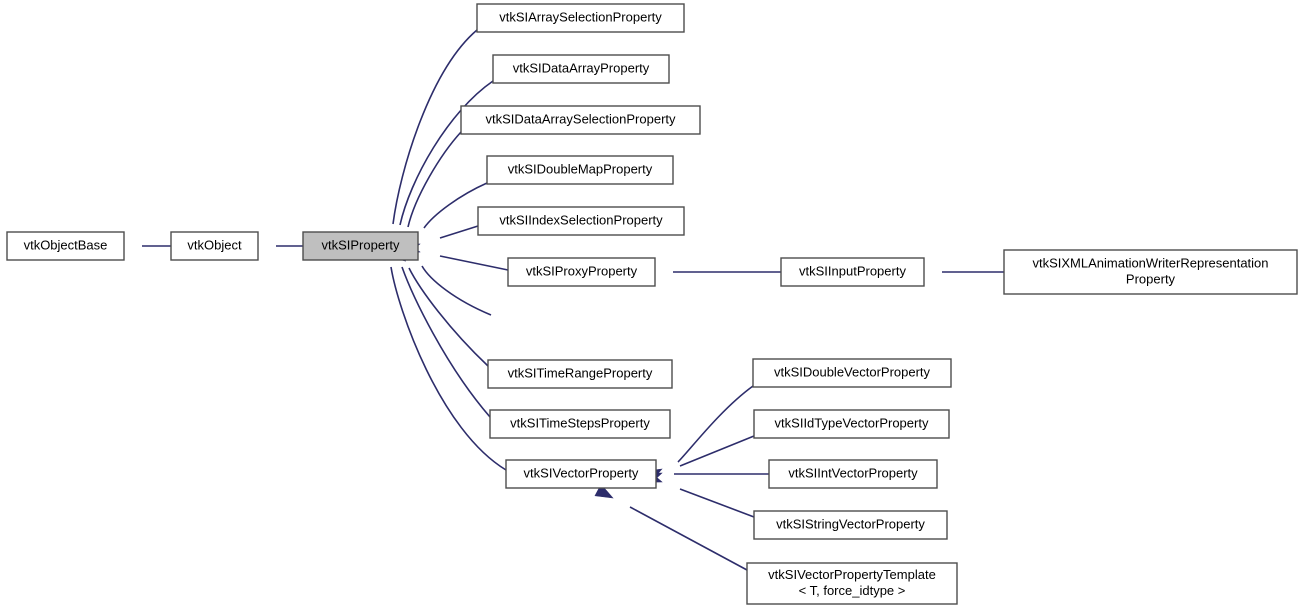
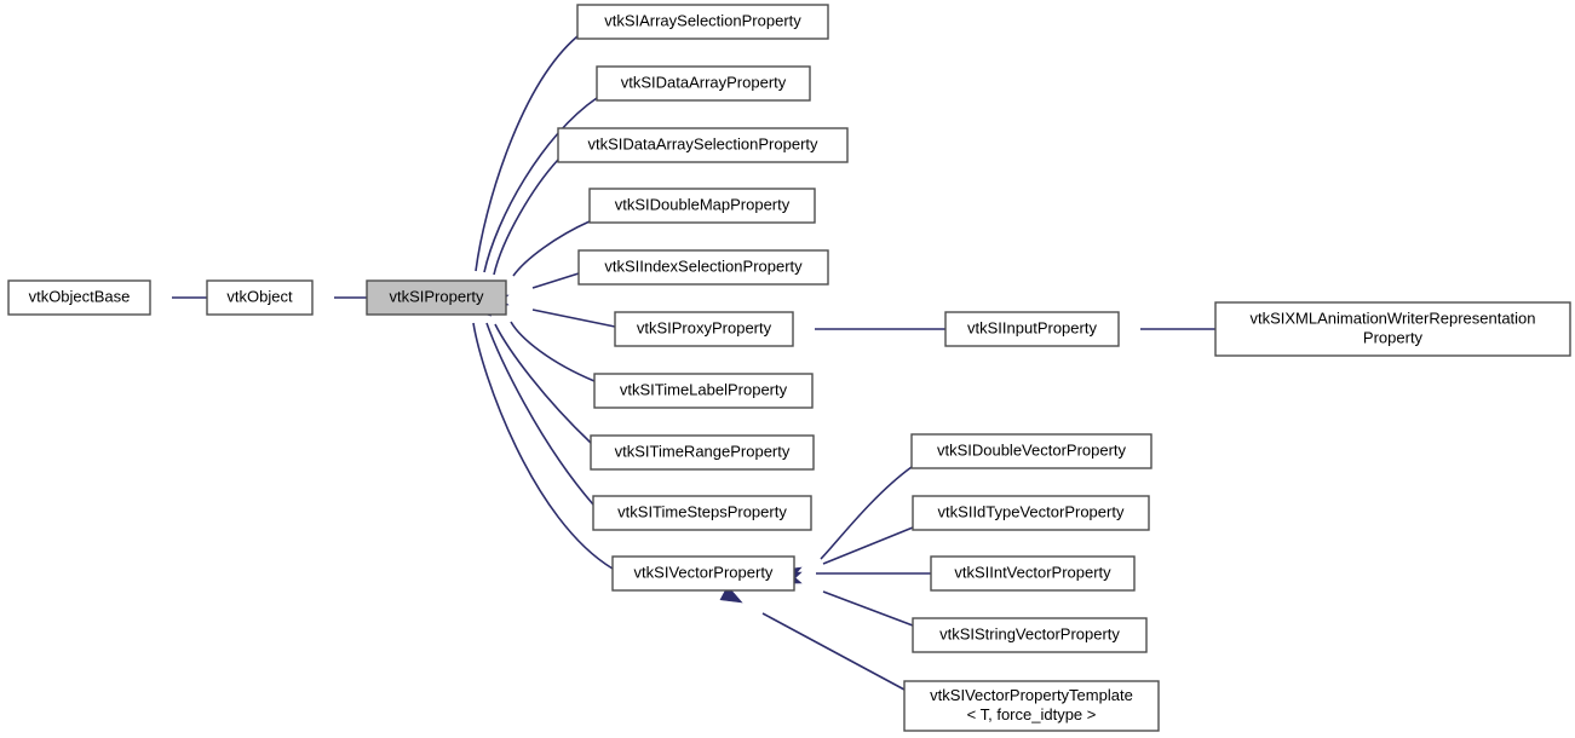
  vtkObjectBase
  vtkObject
  vtkSIProperty
  vtkSIArraySelectionProperty
  vtkSIDataArrayProperty
  vtkSIDataArraySelectionProperty
  vtkSIDoubleMapProperty
  vtkSIIndexSelectionProperty
  vtkSIProxyProperty
+ vtkSITimeLabelProperty
  vtkSITimeRangeProperty
  vtkSITimeStepsProperty
  vtkSIVectorProperty
  vtkSIInputProperty
  vtkSIXMLAnimationWriterRepresentation
  Property
  vtkSIDoubleVectorProperty
  vtkSIIdTypeVectorProperty
  vtkSIIntVectorProperty
  vtkSIStringVectorProperty
  vtkSIVectorPropertyTemplate
  < T, force_idtype >
